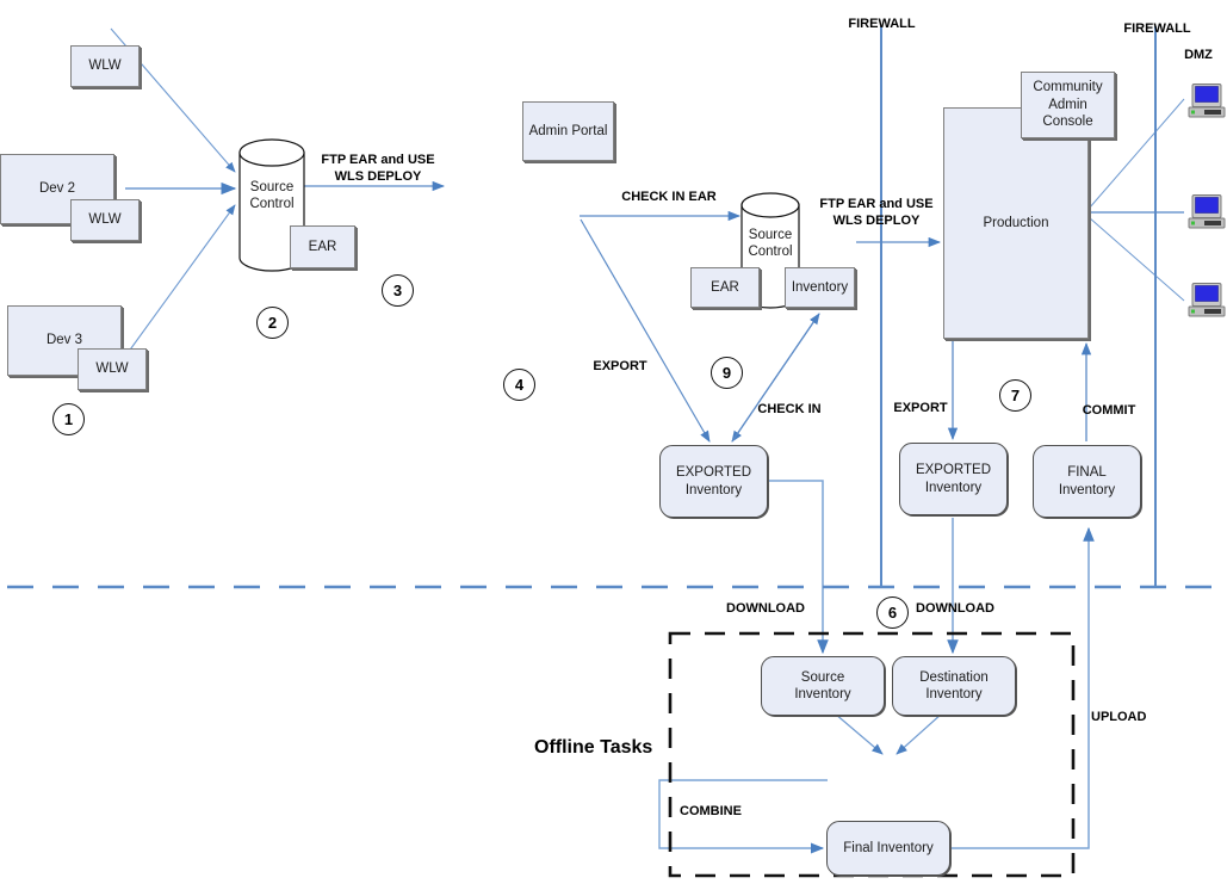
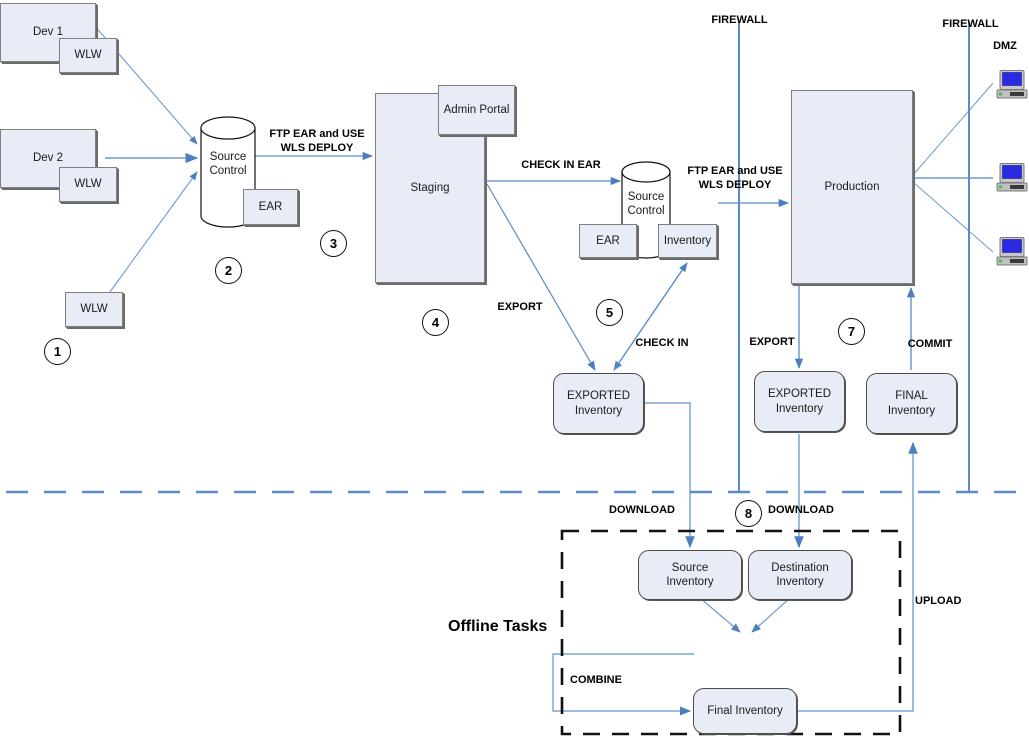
+ Dev 1
  WLW
  Dev 2
  WLW
- Dev 3
  WLW
  Source
  Control
  EAR
+ Staging
  Admin Portal
  Source
  Control
  EAR
  Inventory
  Production
- Community
- Admin
- Console
  EXPORTED
  Inventory
  EXPORTED
  Inventory
  FINAL
  Inventory
  Source
  Inventory
  Destination
  Inventory
  Final Inventory
  FTP EAR and USE
  WLS DEPLOY
  CHECK IN EAR
  FTP EAR and USE
  WLS DEPLOY
  EXPORT
  CHECK IN
  EXPORT
  COMMIT
  DOWNLOAD
  DOWNLOAD
  UPLOAD
  COMBINE
  FIREWALL
  FIREWALL
  DMZ
  Offline Tasks
  1
  2
  3
  4
- 9
+ 5
- 6
+ 8
  7
